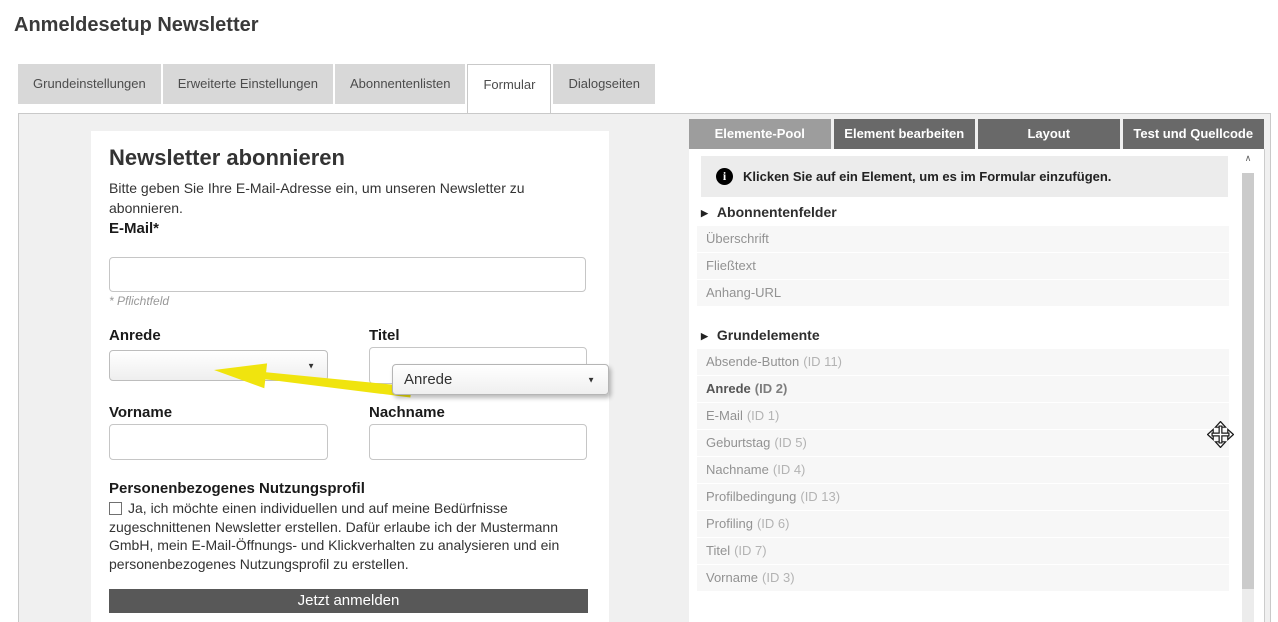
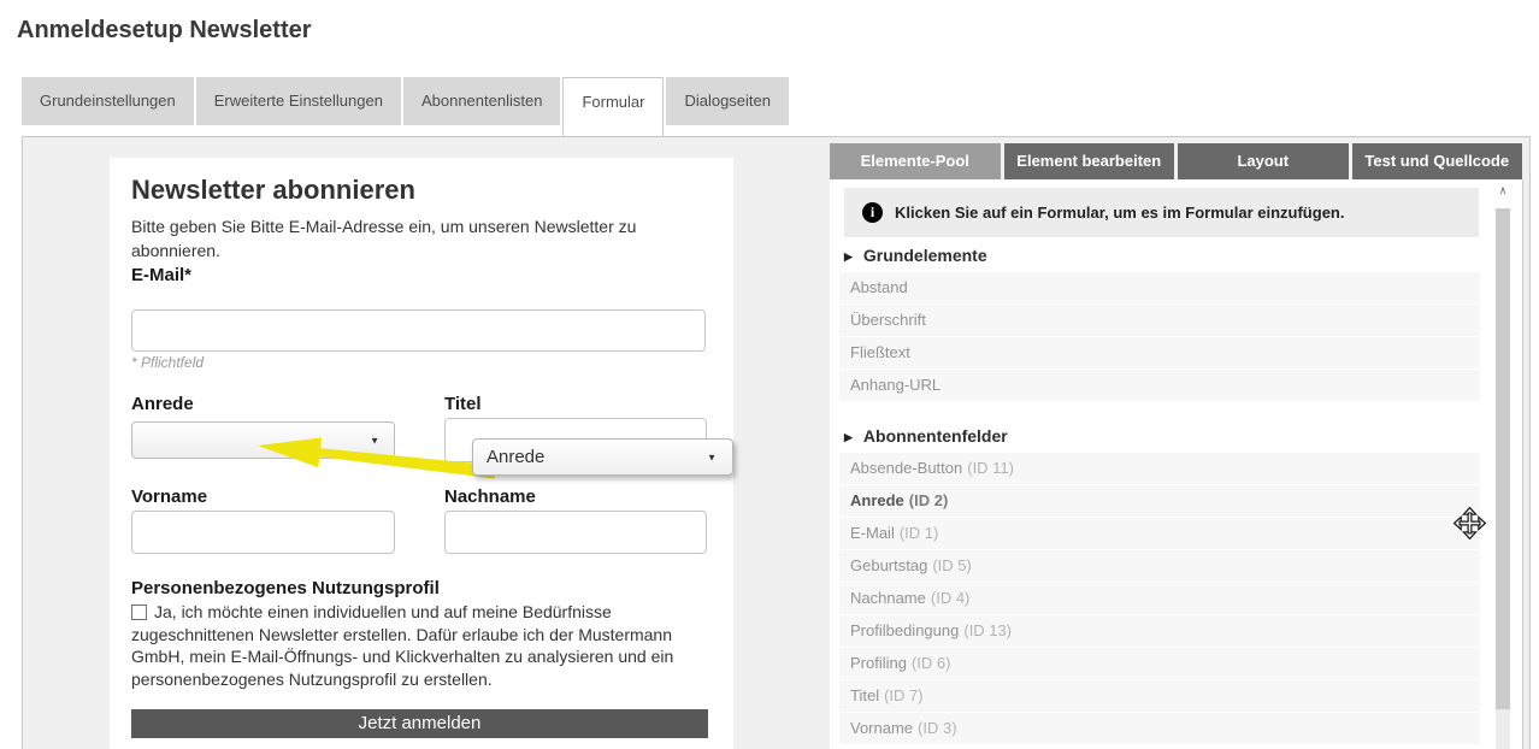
  Anmeldesetup Newsletter
  Grundeinstellungen
  Erweiterte Einstellungen
  Abonnentenlisten
  Formular
  Dialogseiten
  Newsletter abonnieren
- Bitte geben Sie Ihre E-Mail-Adresse ein, um unseren Newsletter zu abonnieren.
+ Bitte geben Sie Bitte E-Mail-Adresse ein, um unseren Newsletter zu abonnieren.
  E-Mail*
  * Pflichtfeld
  Anrede
  ▼
  Titel
  Vorname
  Nachname
  Personenbezogenes Nutzungsprofil
  Ja, ich möchte einen individuellen und auf meine Bedürfnisse zugeschnittenen Newsletter erstellen. Dafür erlaube ich der Mustermann GmbH, mein E-Mail-Öffnungs- und Klickverhalten zu analysieren und ein personenbezogenes Nutzungsprofil zu erstellen.
  Jetzt anmelden
  Anrede
  ▼
  Elemente-Pool
  Element bearbeiten
  Layout
  Test und Quellcode
  i
- Klicken Sie auf ein Element, um es im Formular einzufügen.
+ Klicken Sie auf ein Formular, um es im Formular einzufügen.
- ▶ Abonnentenfelder
+ ▶ Grundelemente
+ Abstand
  Überschrift
  Fließtext
  Anhang-URL
- ▶ Grundelemente
+ ▶ Abonnentenfelder
  Absende-Button (ID 11)
  Anrede (ID 2)
  E-Mail (ID 1)
  Geburtstag (ID 5)
  Nachname (ID 4)
  Profilbedingung (ID 13)
  Profiling (ID 6)
  Titel (ID 7)
  Vorname (ID 3)
  ∧
